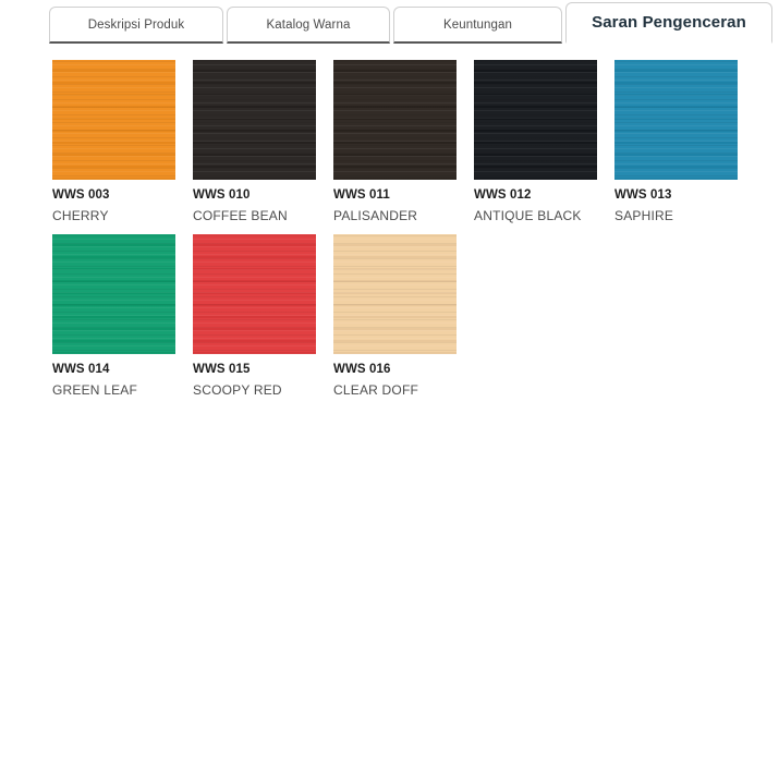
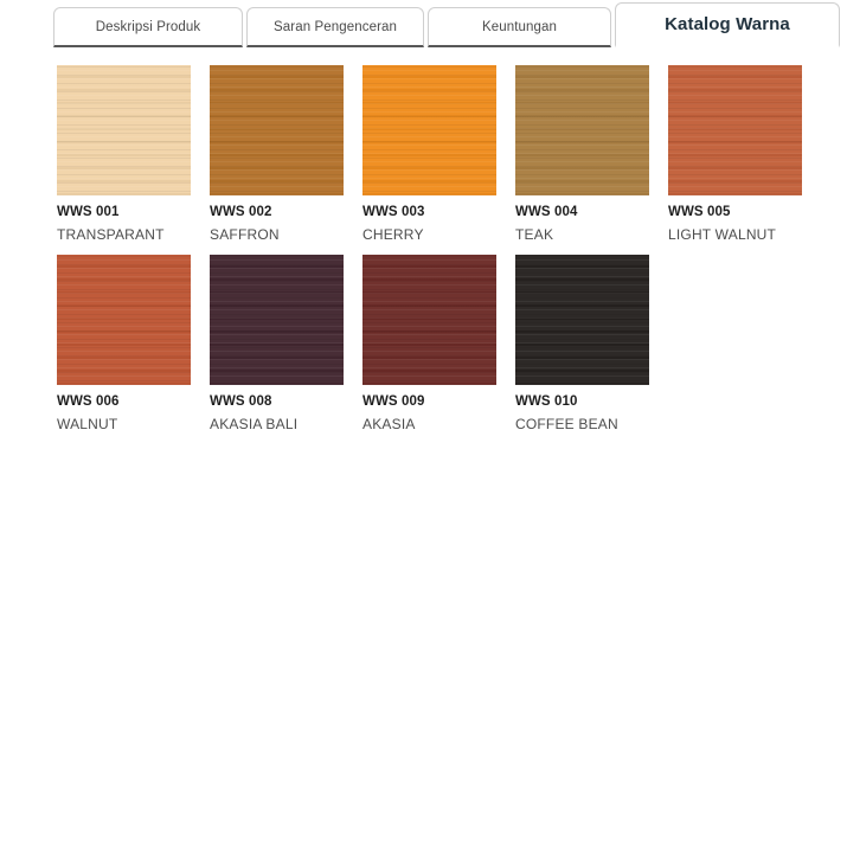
  Deskripsi Produk
- Katalog Warna
+ Saran Pengenceran
  Keuntungan
- Saran Pengenceran
+ Katalog Warna
+ WWS 001
+ TRANSPARANT
+ WWS 002
+ SAFFRON
  WWS 003
  CHERRY
+ WWS 004
+ TEAK
+ WWS 005
+ LIGHT WALNUT
+ WWS 006
+ WALNUT
+ WWS 008
+ AKASIA BALI
+ WWS 009
+ AKASIA
  WWS 010
  COFFEE BEAN
- WWS 011
- PALISANDER
- WWS 012
- ANTIQUE BLACK
- WWS 013
- SAPHIRE
- WWS 014
- GREEN LEAF
- WWS 015
- SCOOPY RED
- WWS 016
- CLEAR DOFF
